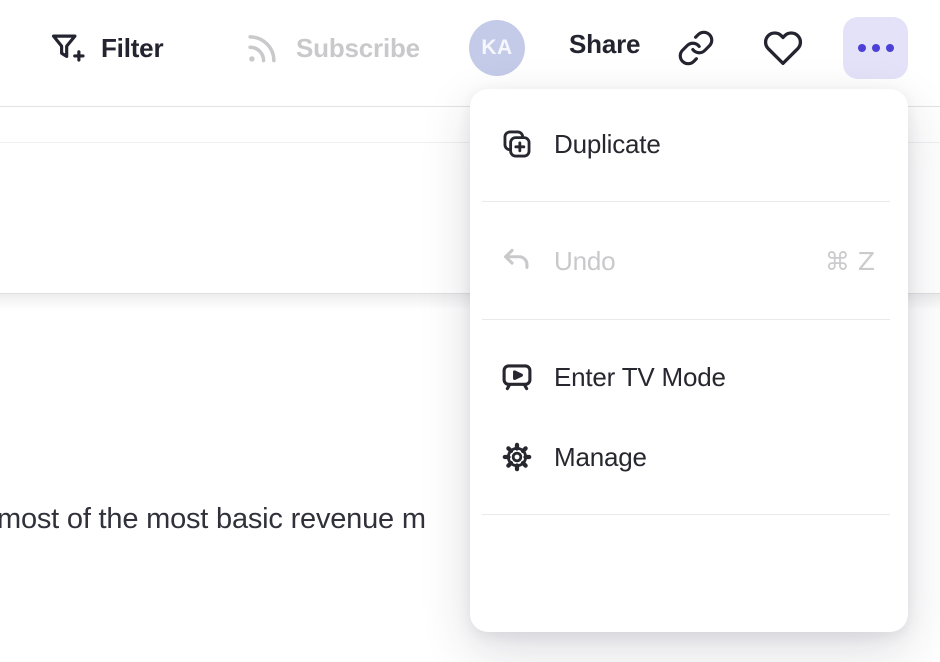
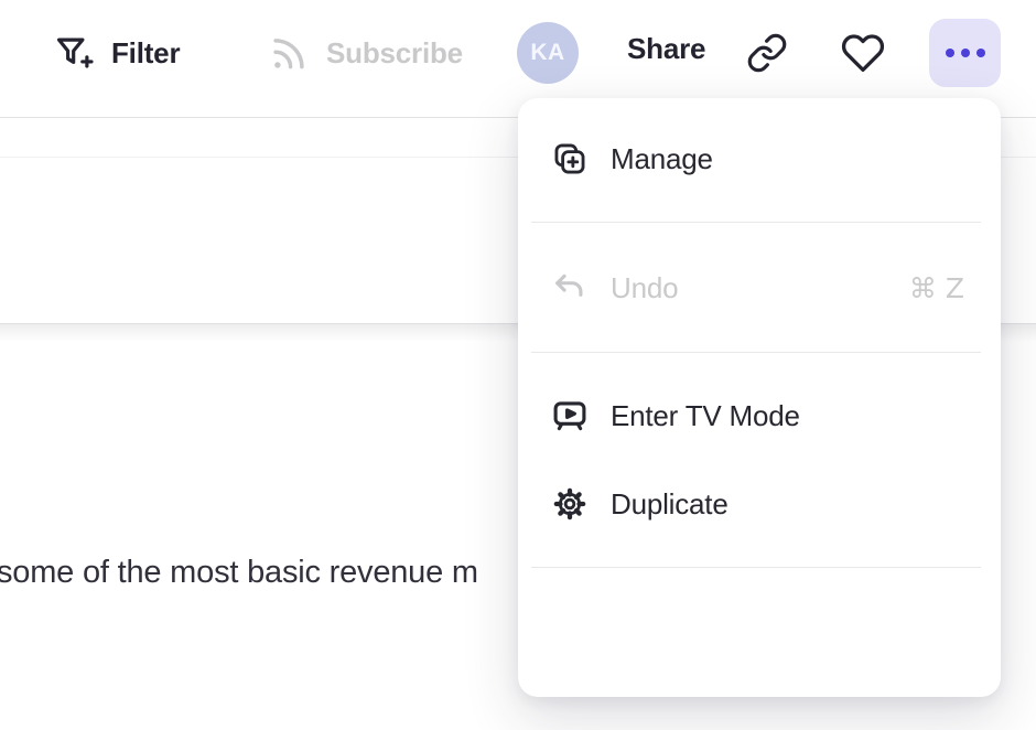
- most of the most basic revenue m
+ some of the most basic revenue m
  Filter
  Subscribe
  KA
  Share
- Duplicate
+ Manage
  Undo
  ⌘ Z
  Enter TV Mode
- Manage
+ Duplicate
